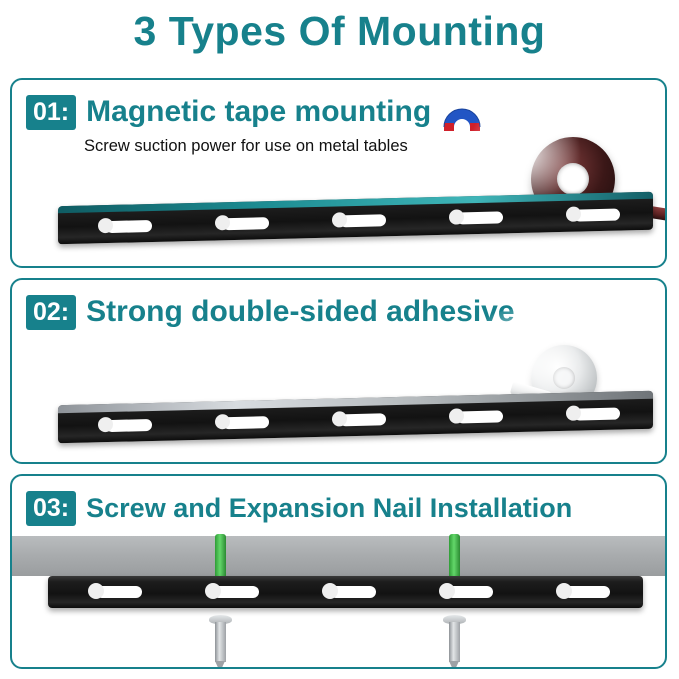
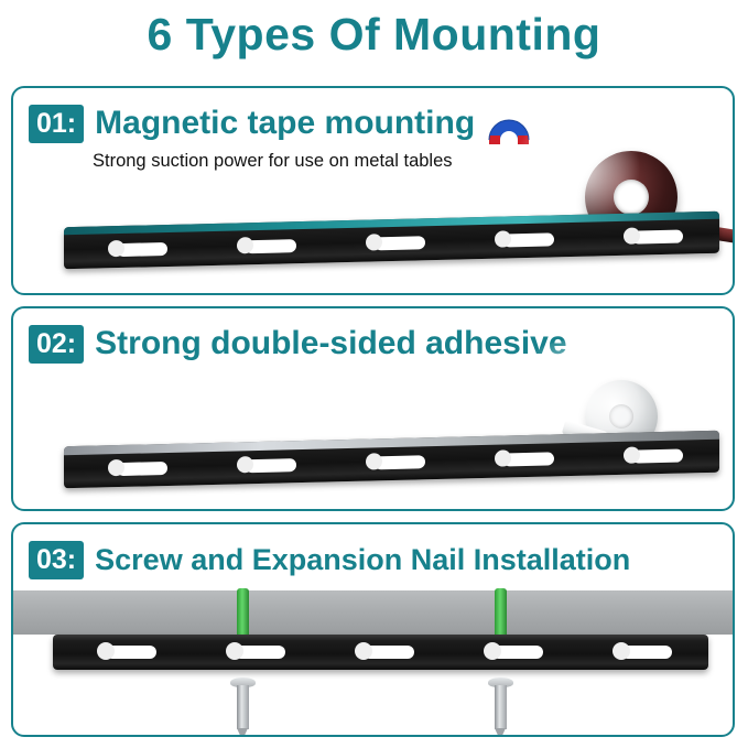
- 3 Types Of Mounting
+ 6 Types Of Mounting
  01:
  Magnetic tape mounting
- Screw suction power for use on metal tables
+ Strong suction power for use on metal tables
  02:
  Strong double-sided adhesiv
  03:
  Screw and Expansion Nail Installation
